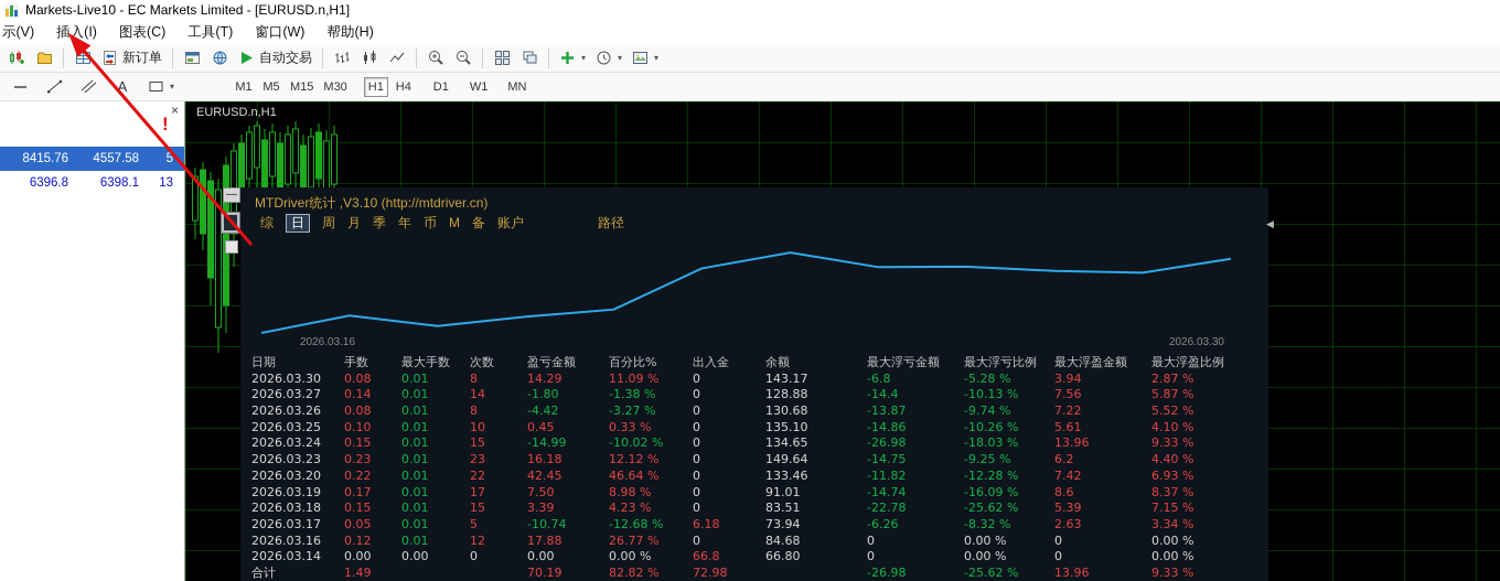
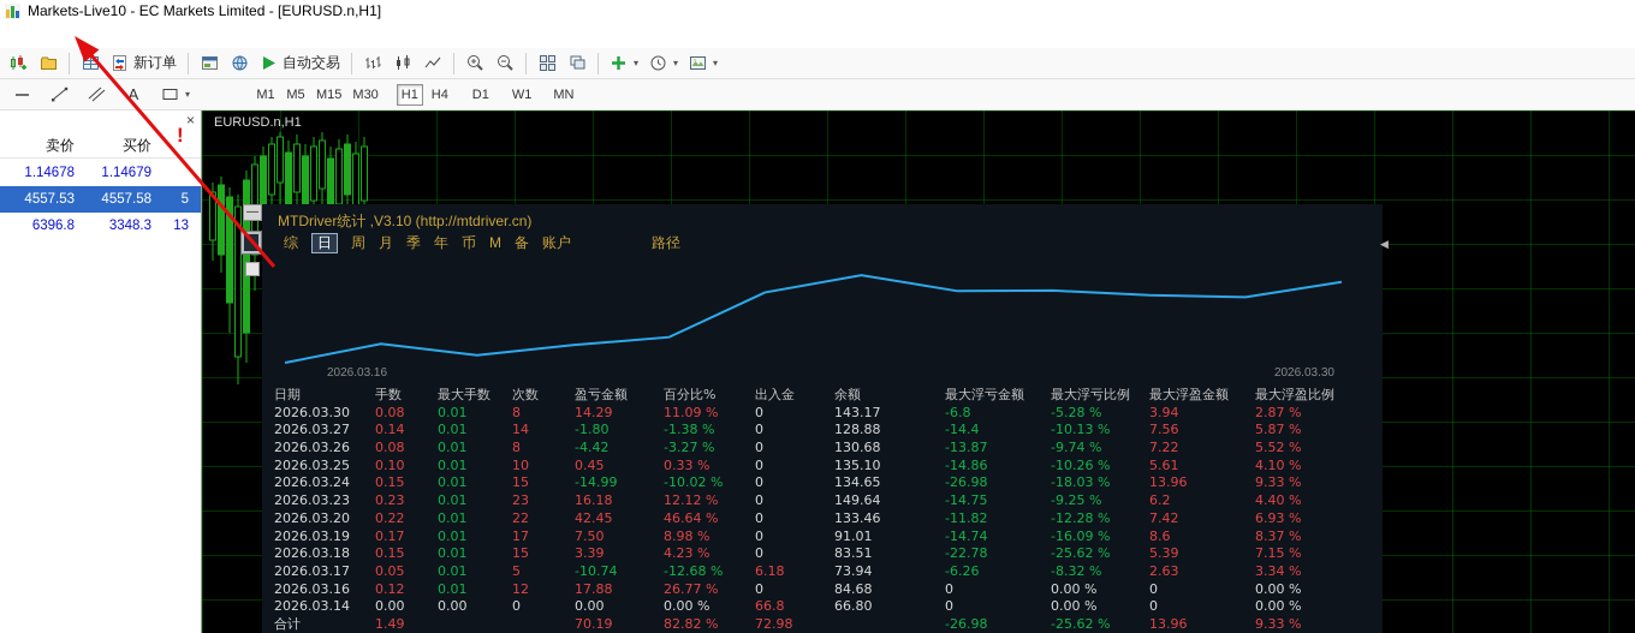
  Markets-Live10 - EC Markets Limited - [EURUSD.n,H1]
- 示(V)
- 插入(I)
- 图表(C)
- 工具(T)
- 窗口(W)
- 帮助(H)
  新订单
  自动交易
  ▾
  ▾
  ▾
  A
  ▾
  M1
  M5
  M15
  M30
  H1
  H4
  D1
  W1
  MN
  ×
+ 卖价
+ 买价
+ 1.14678
+ 1.14679
- 8415.76
+ 4557.53
  4557.58
  5
  6396.8
- 6398.1
+ 3348.3
  13
  EURUSD.n,H1
  MTDriver统计 ,V3.10 (http://mtdriver.cn)
  综
  日
  周
  月
  季
  年
  币
  M
  备
  账户
  路径
  2026.03.16
  2026.03.30
  日期
  手数
  最大手数
  次数
  盈亏金额
  百分比%
  出入金
  余额
  最大浮亏金额
  最大浮亏比例
  最大浮盈金额
  最大浮盈比例
  2026.03.30
  0.08
  0.01
  8
  14.29
  11.09 %
  0
  143.17
  -6.8
  -5.28 %
  3.94
  2.87 %
  2026.03.27
  0.14
  0.01
  14
  -1.80
  -1.38 %
  0
  128.88
  -14.4
  -10.13 %
  7.56
  5.87 %
  2026.03.26
  0.08
  0.01
  8
  -4.42
  -3.27 %
  0
  130.68
  -13.87
  -9.74 %
  7.22
  5.52 %
  2026.03.25
  0.10
  0.01
  10
  0.45
  0.33 %
  0
  135.10
  -14.86
  -10.26 %
  5.61
  4.10 %
  2026.03.24
  0.15
  0.01
  15
  -14.99
  -10.02 %
  0
  134.65
  -26.98
  -18.03 %
  13.96
  9.33 %
  2026.03.23
  0.23
  0.01
  23
  16.18
  12.12 %
  0
  149.64
  -14.75
  -9.25 %
  6.2
  4.40 %
  2026.03.20
  0.22
  0.01
  22
  42.45
  46.64 %
  0
  133.46
  -11.82
  -12.28 %
  7.42
  6.93 %
  2026.03.19
  0.17
  0.01
  17
  7.50
  8.98 %
  0
  91.01
  -14.74
  -16.09 %
  8.6
  8.37 %
  2026.03.18
  0.15
  0.01
  15
  3.39
  4.23 %
  0
  83.51
  -22.78
  -25.62 %
  5.39
  7.15 %
  2026.03.17
  0.05
  0.01
  5
  -10.74
  -12.68 %
  6.18
  73.94
  -6.26
  -8.32 %
  2.63
  3.34 %
  2026.03.16
  0.12
  0.01
  12
  17.88
  26.77 %
  0
  84.68
  0
  0.00 %
  0
  0.00 %
  2026.03.14
  0.00
  0.00
  0
  0.00
  0.00 %
  66.8
  66.80
  0
  0.00 %
  0
  0.00 %
  合计
  1.49
  70.19
  82.82 %
  72.98
  -26.98
  -25.62 %
  13.96
  9.33 %
  —
  ◀
  !
